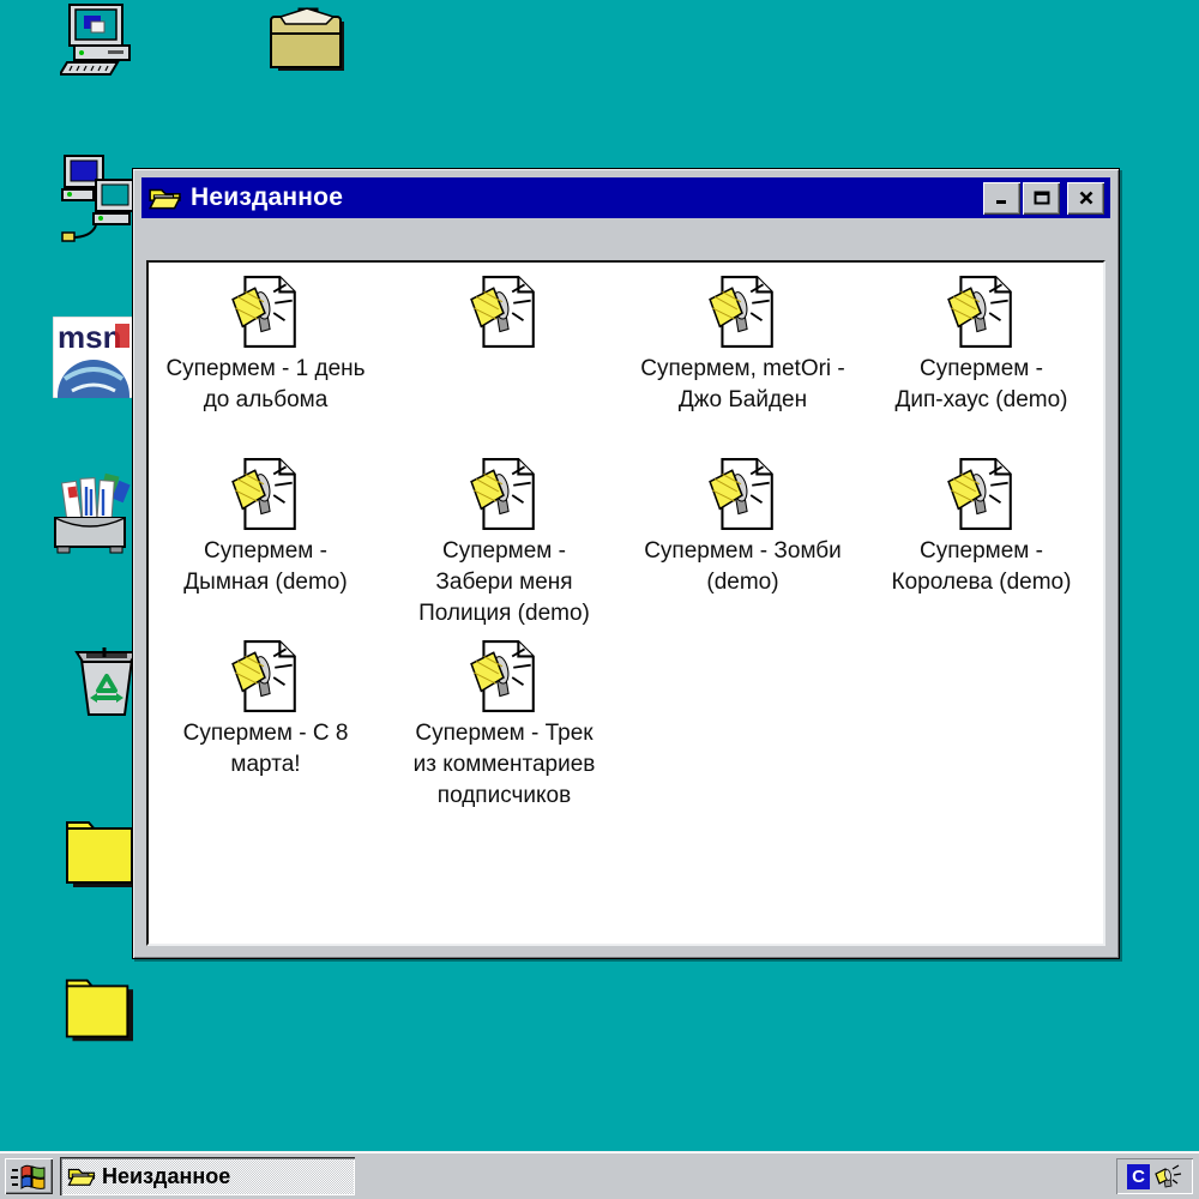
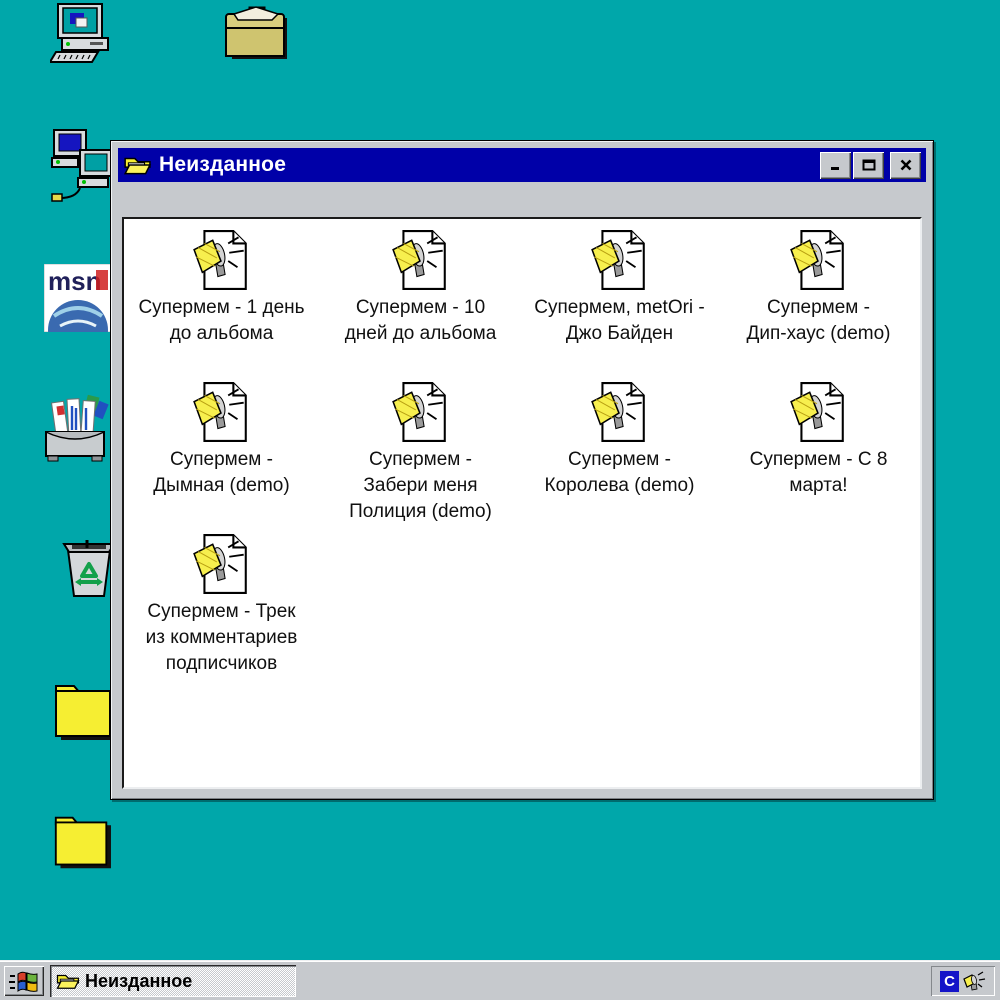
  msn
  Неизданное
  Супермем - 1 день
  до альбома
+ Супермем - 10
+ дней до альбома
  Супермем, metOri -
  Джо Байден
  Супермем -
  Дип-хаус (demo)
  Супермем -
  Дымная (demo)
  Супермем -
  Забери меня
  Полиция (demo)
- Супермем - Зомби
- (demo)
  Супермем -
  Королева (demo)
  Супермем - С 8
  марта!
  Супермем - Трек
  из комментариев
  подписчиков
  Неизданное
  C
